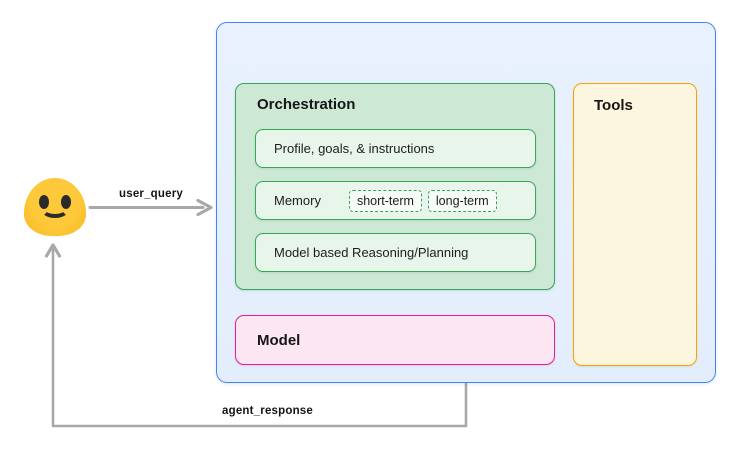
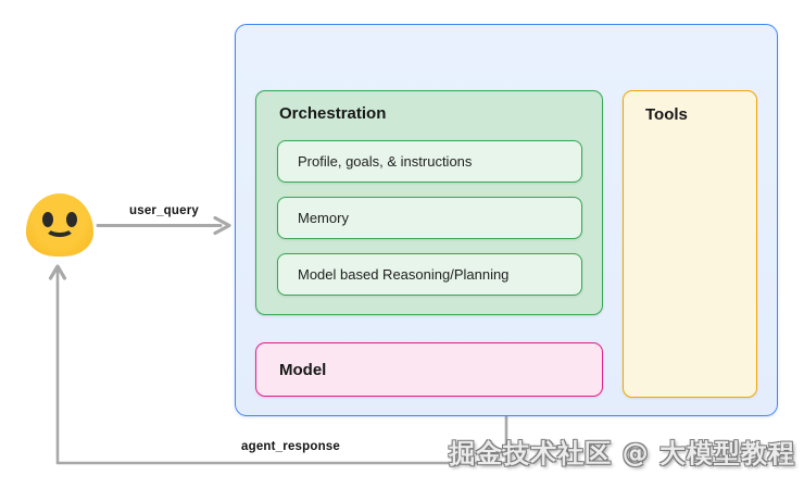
  user_query
  agent_response
  Orchestration
  Profile, goals, & instructions
  Memory
- short-term
- long-term
  Model based Reasoning/Planning
  Model
  Tools
+ 掘金技术社区 @ 大模型教程
